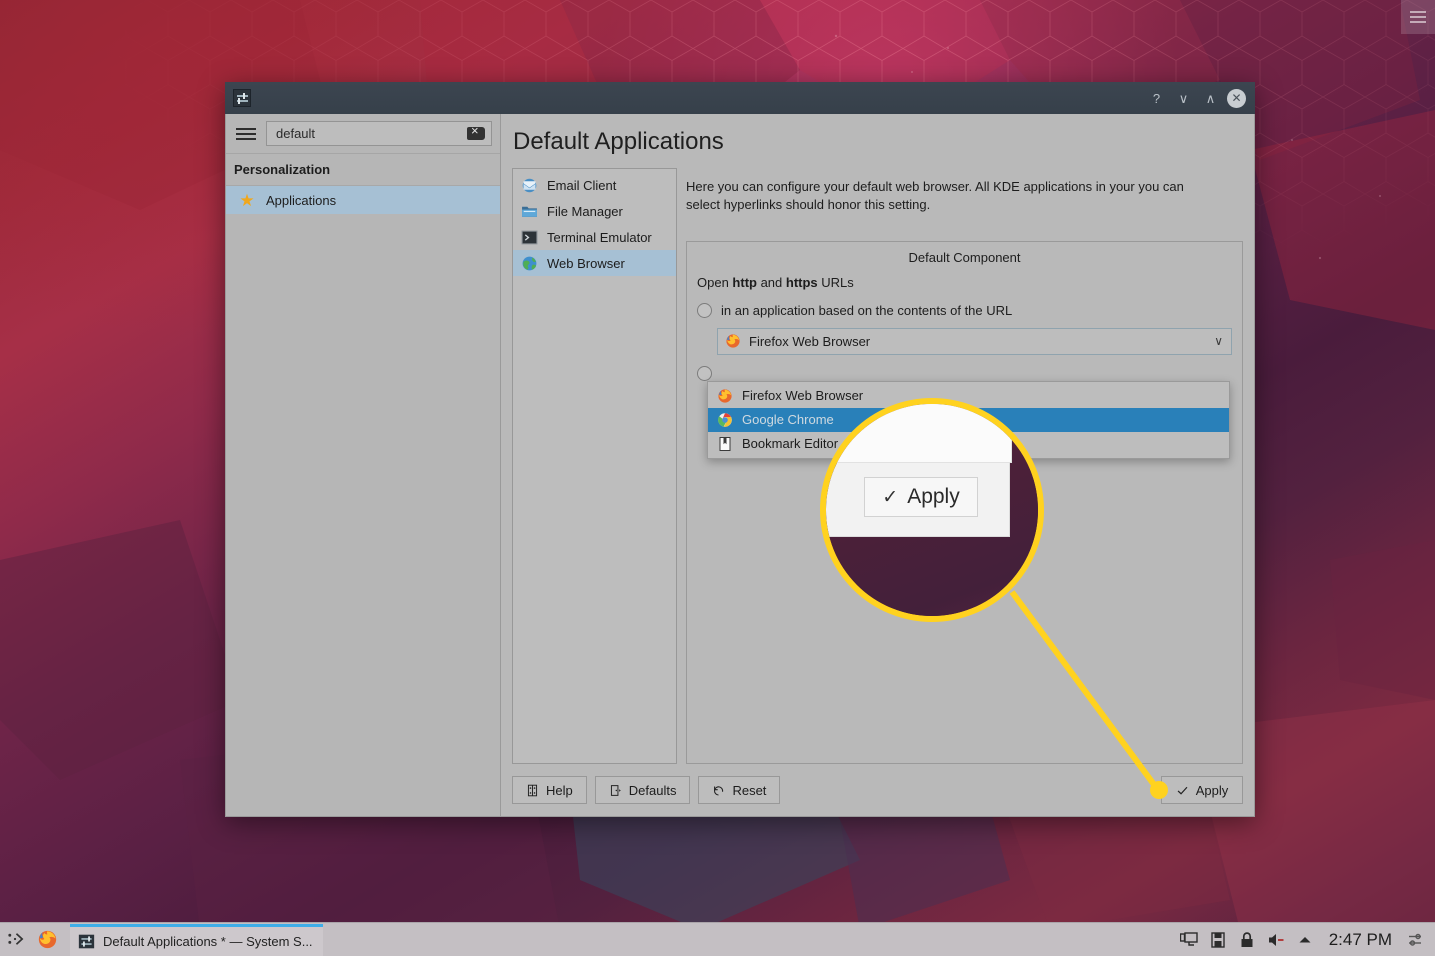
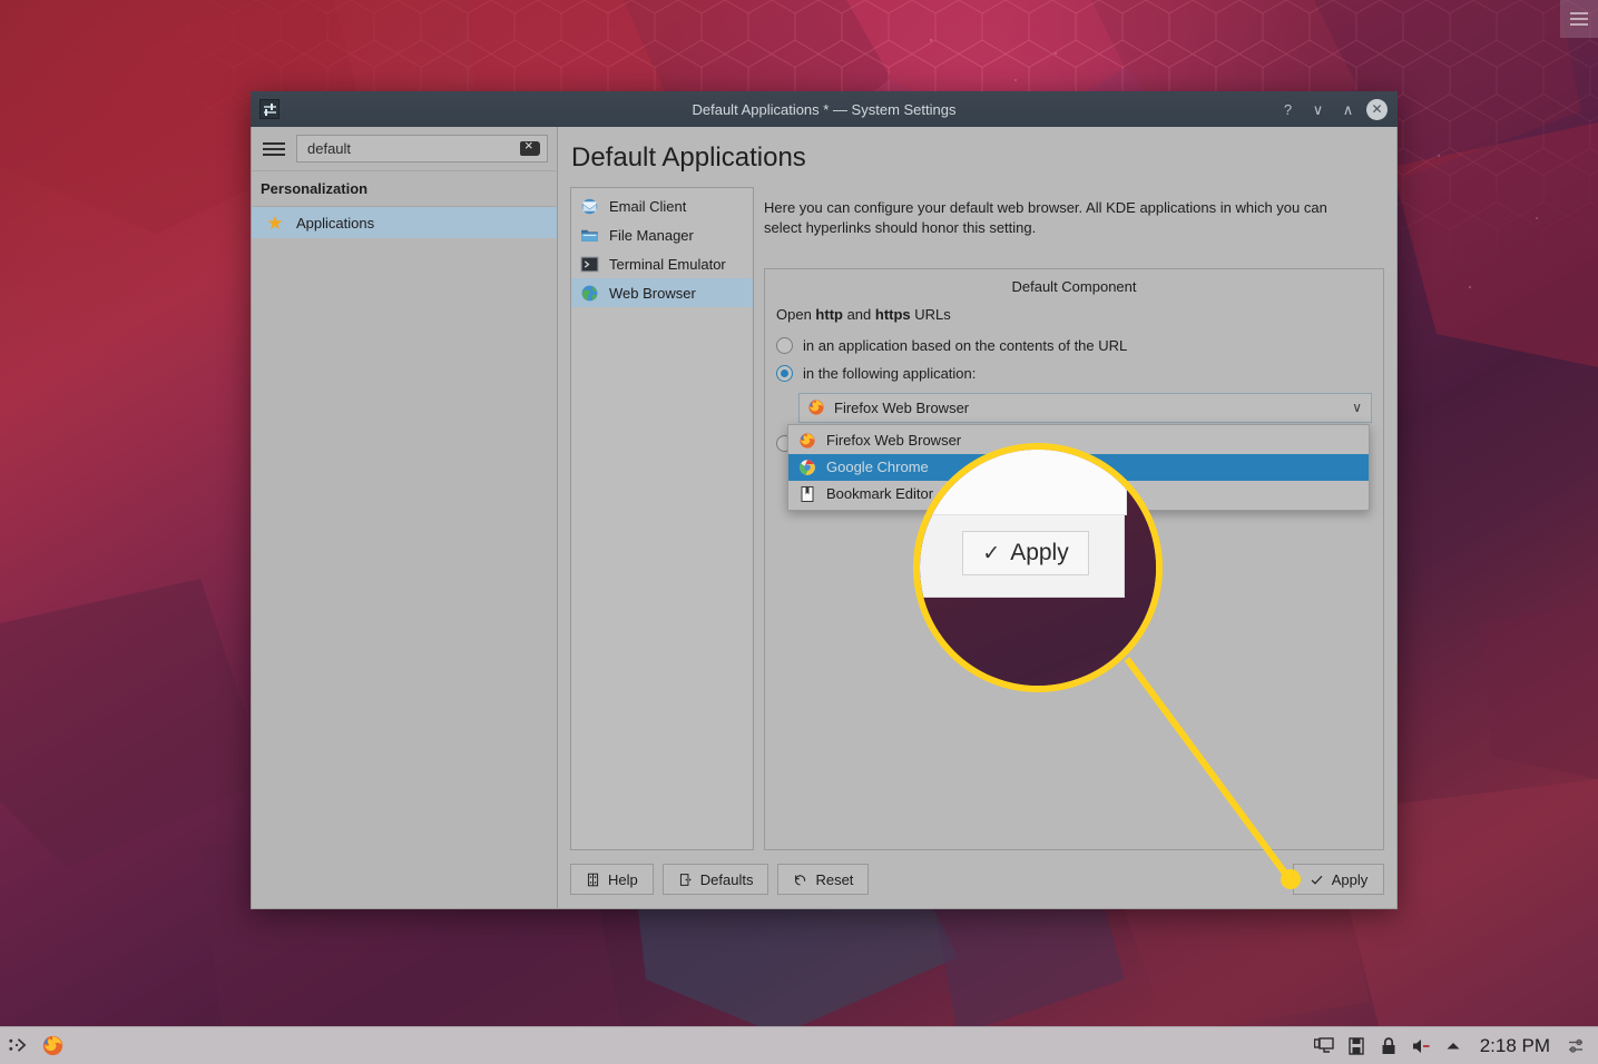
+ Default Applications * — System Settings
  ?
  ∨
  ∧
  ✕
  default
  Personalization
  ★
  Applications
  Default Applications
  Email Client
  File Manager
  Terminal Emulator
  Web Browser
- Here you can configure your default web browser. All KDE applications in your you can select hyperlinks should honor this setting.
+ Here you can configure your default web browser. All KDE applications in which you can select hyperlinks should honor this setting.
  Default Component
  Open http and https URLs
  in an application based on the contents of the URL
+ in the following application:
  Firefox Web Browser
  ∨
  Firefox Web Browser
  Google Chrom
  Bookmark Edit
  Help
  Defaults
  Reset
  Apply
  ✓
  Apply
- Default Applications * — System S...
- 2:47 PM
+ 2:18 PM
